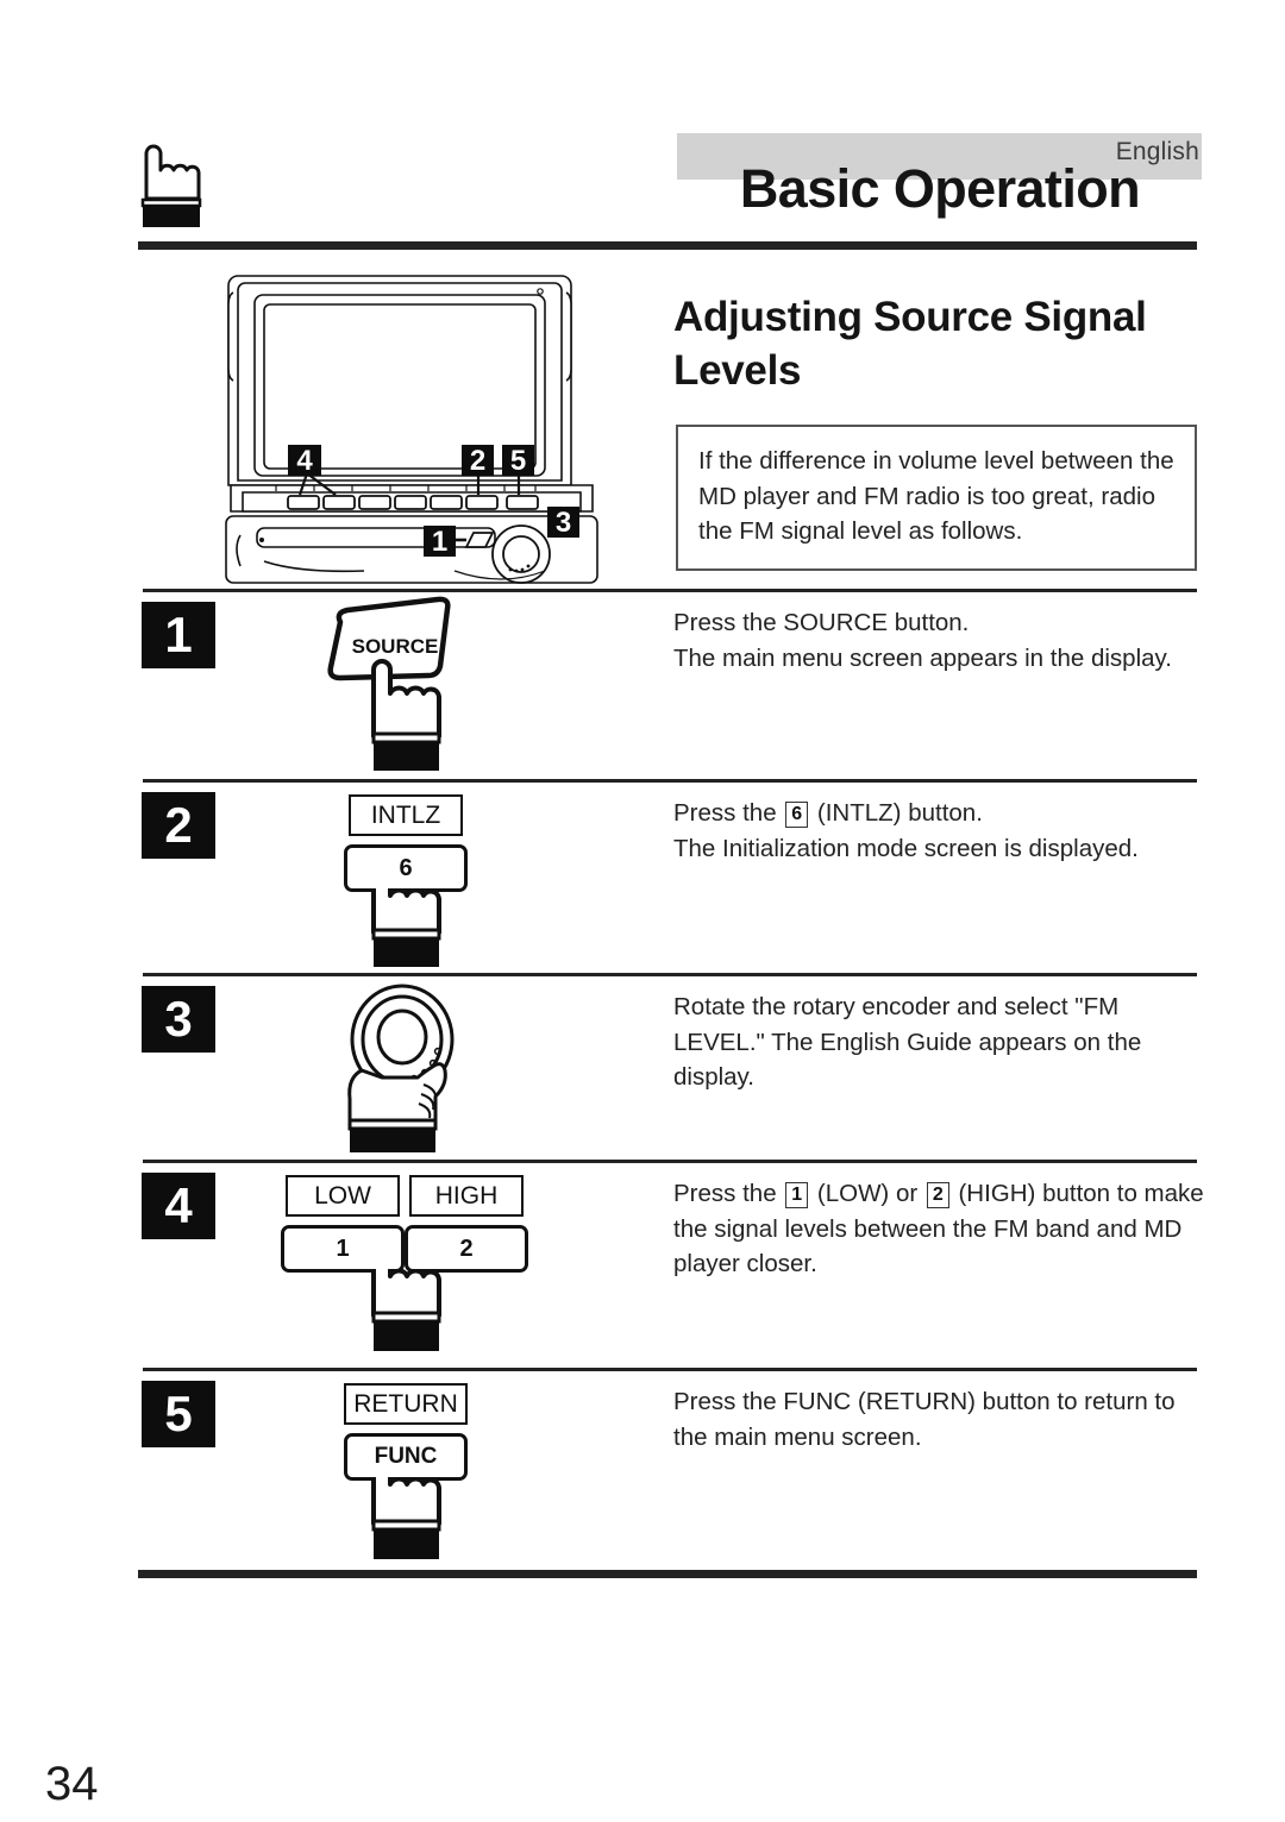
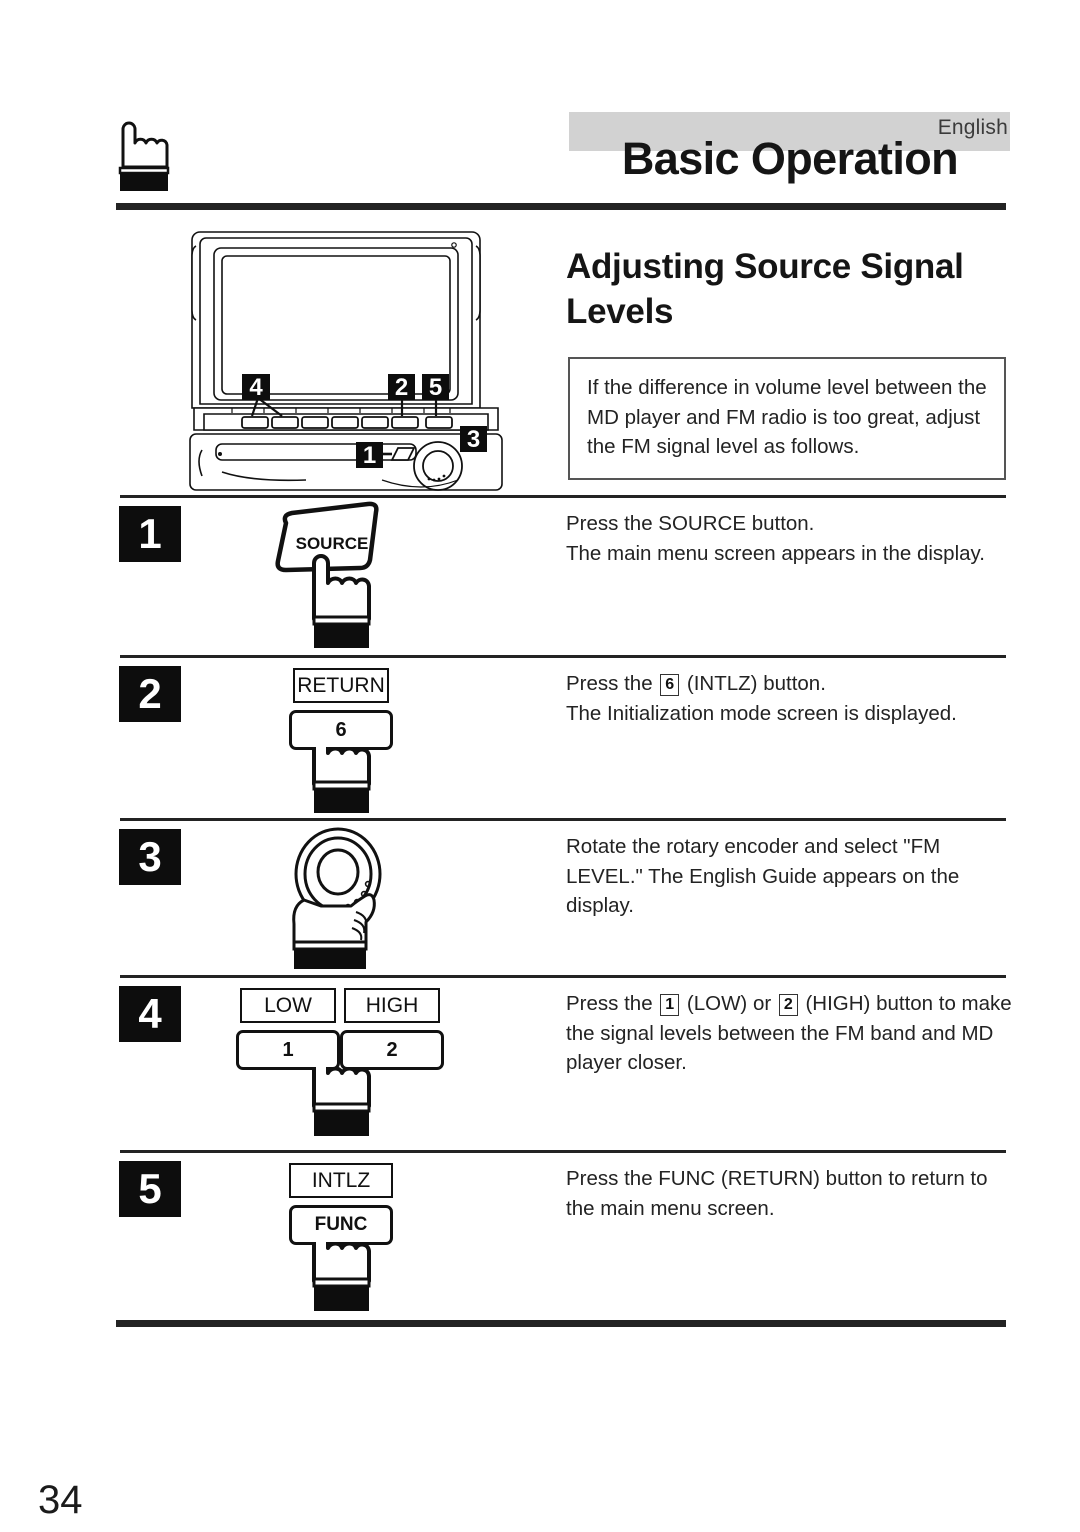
  English
  Basic Operation
  Adjusting Source Signal Levels
- If the difference in volume level between the MD player and FM radio is too great, radio the FM signal level as follows.
+ If the difference in volume level between the MD player and FM radio is too great, adjust the FM signal level as follows.
  4
  2
  5
  3
  1
  1
  SOURCE
  Press the SOURCE button.
  The main menu screen appears in the display.
  2
- INTLZ
+ RETURN
  6
  Press the 6 (INTLZ) button.
  The Initialization mode screen is displayed.
  3
  Rotate the rotary encoder and select "FM LEVEL." The English Guide appears on the display.
  4
  LOW
  HIGH
  1
  2
  Press the 1 (LOW) or 2 (HIGH) button to make the signal levels between the FM band and MD player closer.
  5
- RETURN
+ INTLZ
  FUNC
  Press the FUNC (RETURN) button to return to the main menu screen.
  34
